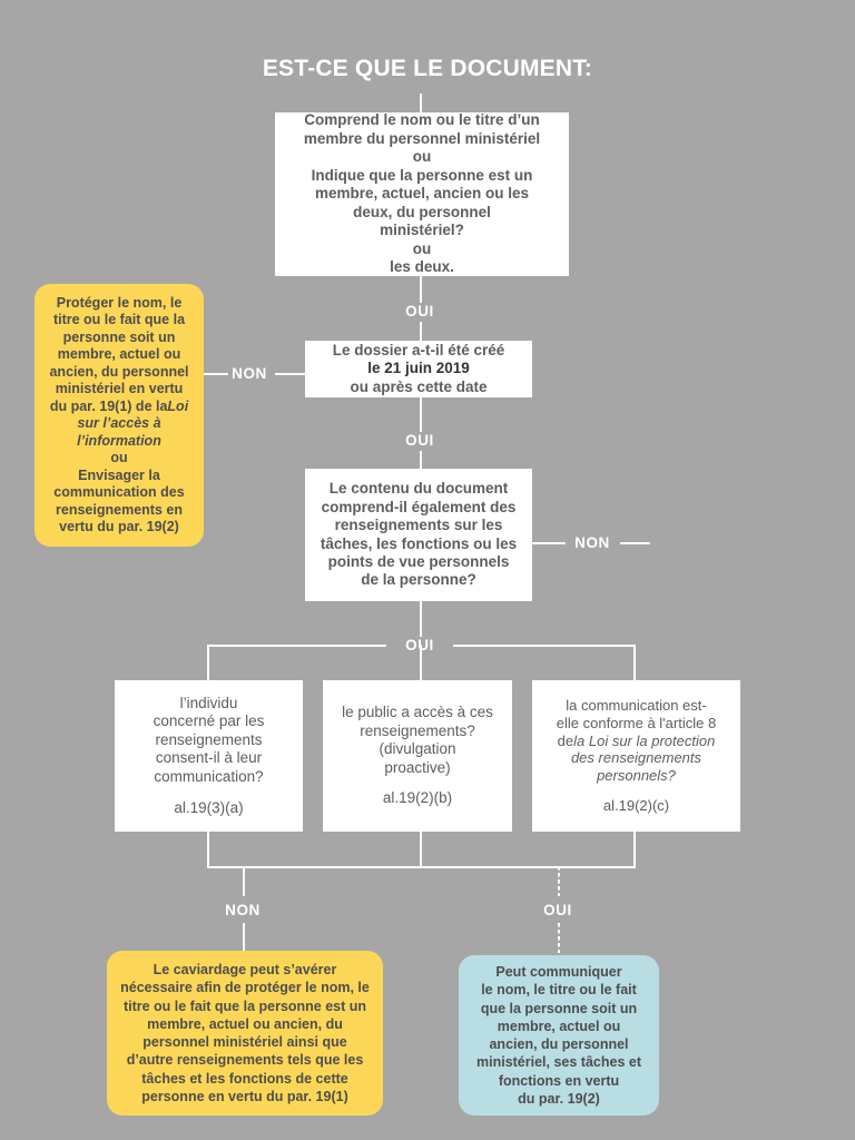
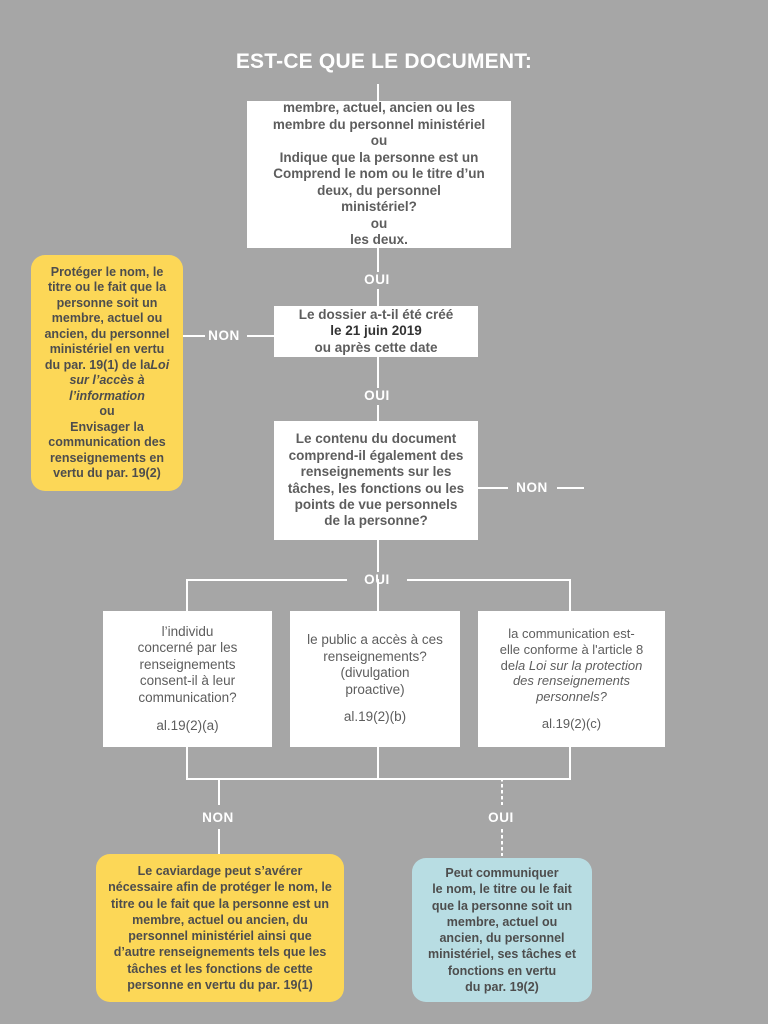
  EST-CE QUE LE DOCUMENT:
- Comprend le nom ou le titre d’un
+ membre, actuel, ancien ou les
  membre du personnel ministériel
  ou
  Indique que la personne est un
- membre, actuel, ancien ou les
+ Comprend le nom ou le titre d’un
  deux, du personnel
  ministériel?
  ou
  les deux.
  OUI
  Le dossier a-t-il été créé
  le 21 juin 2019
  ou après cette date
  NON
  Protéger le nom, le
  titre ou le fait que la
  personne soit un
  membre, actuel ou
  ancien, du personnel
  ministériel en vertu
  du par. 19(1) de laLoi
  sur l’accès à
  l’information
  ou
  Envisager la
  communication des
  renseignements en
  vertu du par. 19(2)
  OUI
  Le contenu du document
  comprend-il également des
  renseignements sur les
  tâches, les fonctions ou les
  points de vue personnels
  de la personne?
  NON
  OUI
  l’individu
  concerné par les
  renseignements
  consent-il à leur
  communication?
- al.19(3)(a)
+ al.19(2)(a)
  le public a accès à ces
  renseignements?
  (divulgation
  proactive)
  al.19(2)(b)
  la communication est-
  elle conforme à l'article 8
  dela Loi sur la protection
  des renseignements
  personnels?
  al.19(2)(c)
  NON
  OUI
  Le caviardage peut s’avérer
  nécessaire afin de protéger le nom, le
  titre ou le fait que la personne est un
  membre, actuel ou ancien, du
  personnel ministériel ainsi que
  d’autre renseignements tels que les
  tâches et les fonctions de cette
  personne en vertu du par. 19(1)
  Peut communiquer
  le nom, le titre ou le fait
  que la personne soit un
  membre, actuel ou
  ancien, du personnel
  ministériel, ses tâches et
  fonctions en vertu
  du par. 19(2)
